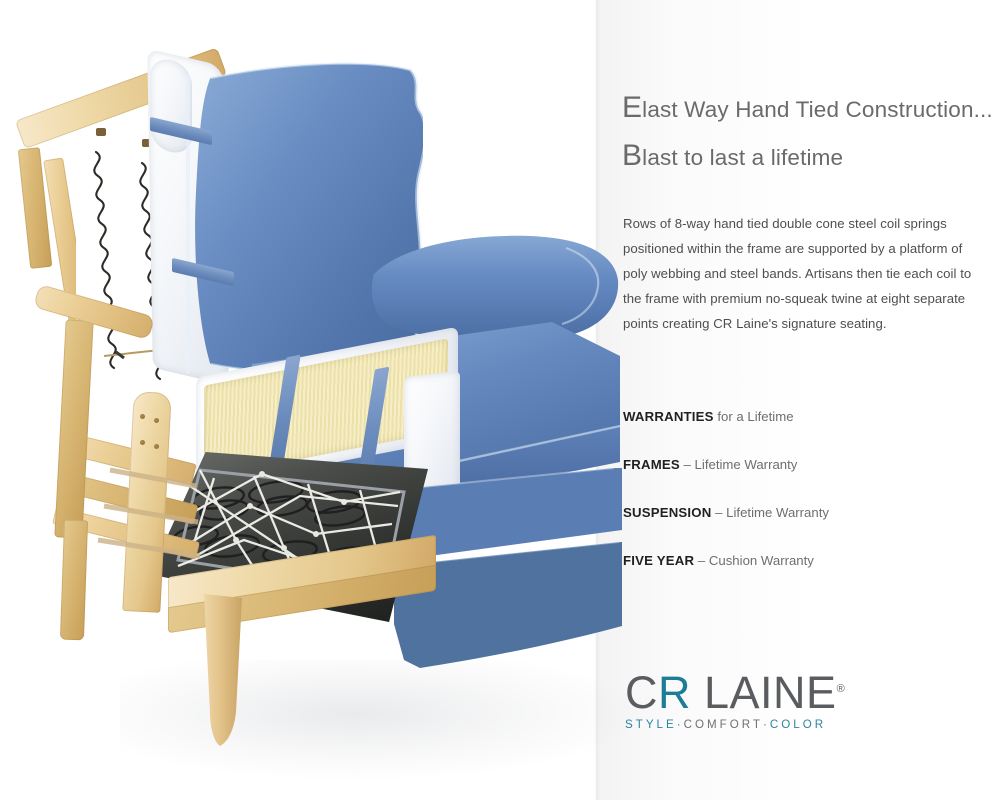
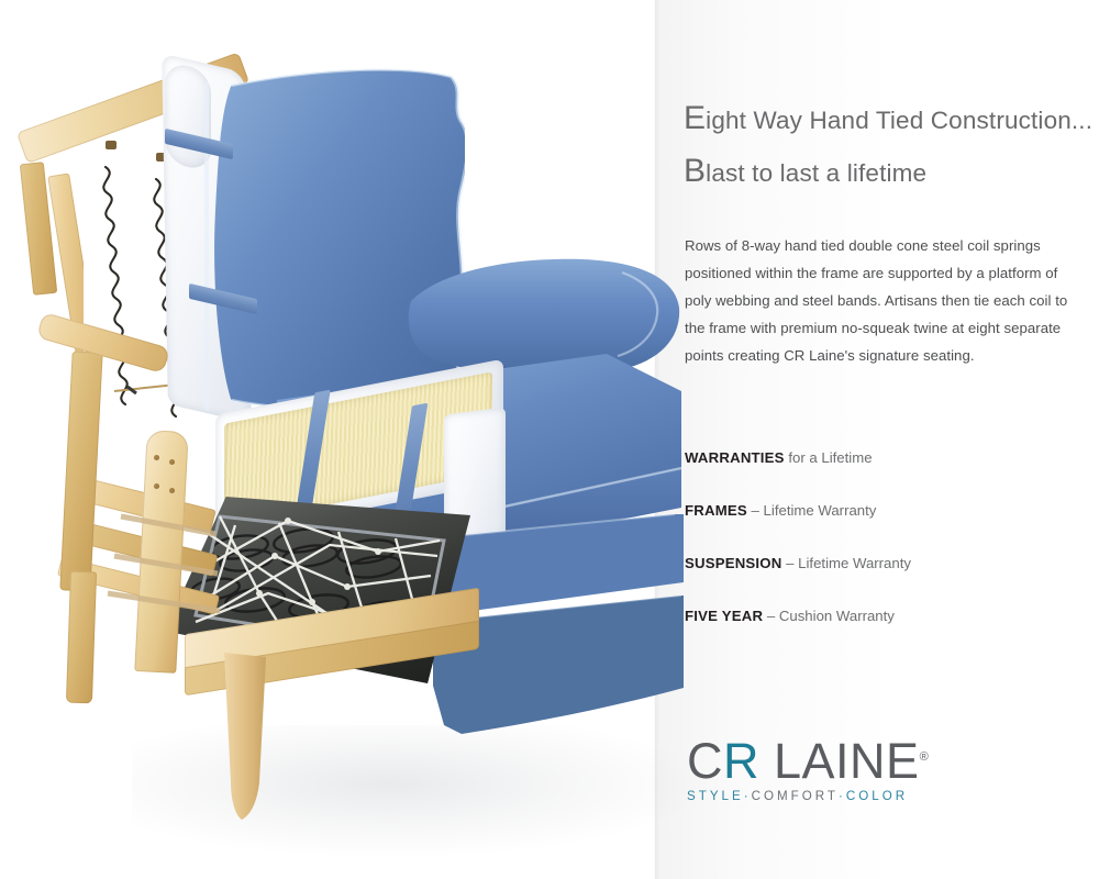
- Elast Way Hand Tied Construction...
+ Eight Way Hand Tied Construction...
  Blast to last a lifetime
  Rows of 8-way hand tied double cone steel coil springs positioned within the frame are supported by a platform of poly webbing and steel bands. Artisans then tie each coil to the frame with premium no-squeak twine at eight separate points creating CR Laine's signature seating.
  WARRANTIES for a Lifetime
  FRAMES – Lifetime Warranty
  SUSPENSION – Lifetime Warranty
  FIVE YEAR – Cushion Warranty
  CR LAINE®
  STYLE·COMFORT·COLOR
